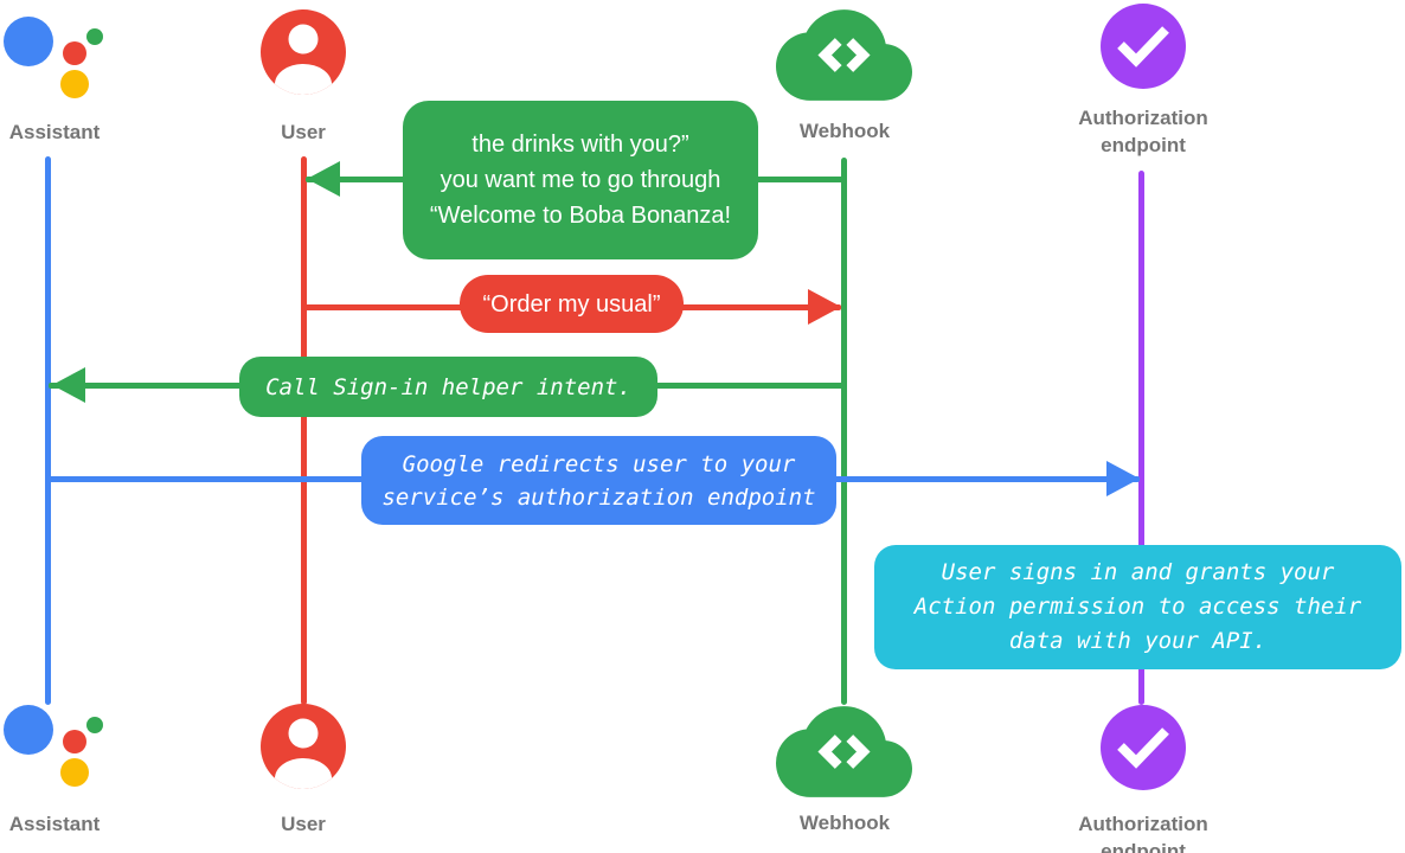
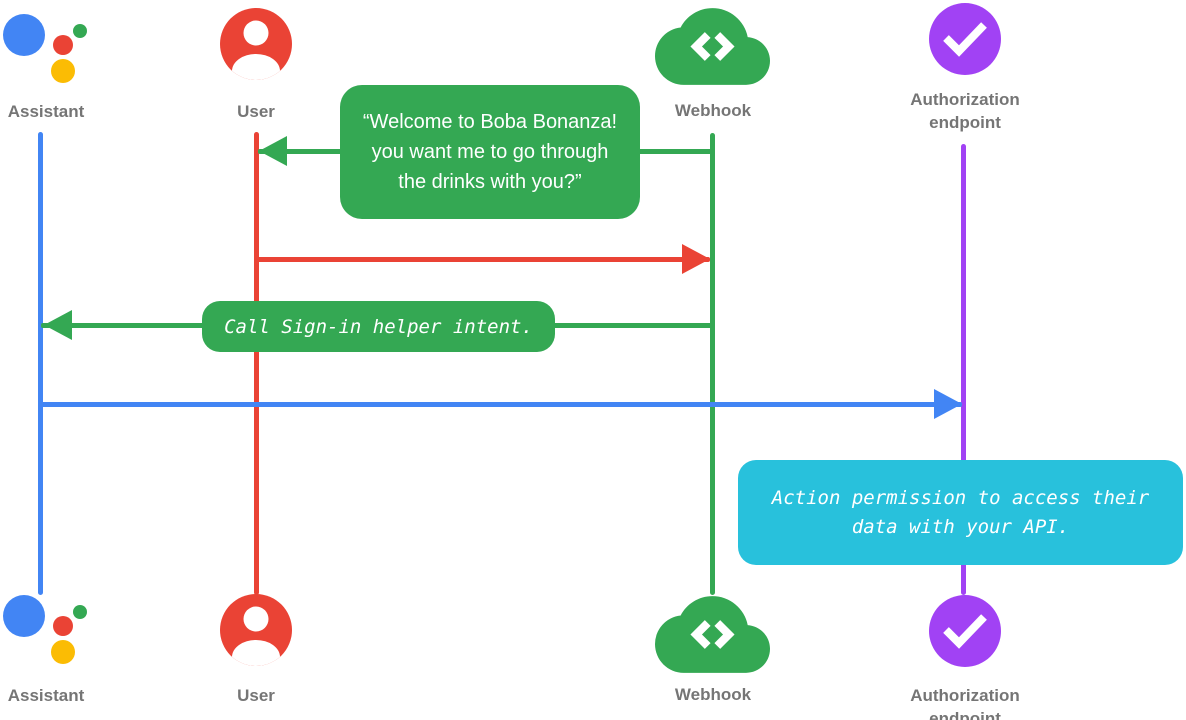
- the drinks with you?”
+ “Welcome to Boba Bonanza!
  you want me to go through
- “Welcome to Boba Bonanza!
+ the drinks with you?”
- “Order my usual”
  Call Sign-in helper intent.
- Google redirects user to your
- service’s authorization endpoint
- User signs in and grants your
  Action permission to access their
  data with your API.
  Assistant
  User
  Webhook
  Authorization
  endpoint
  Assistant
  User
  Webhook
  Authorization
  endpoint
